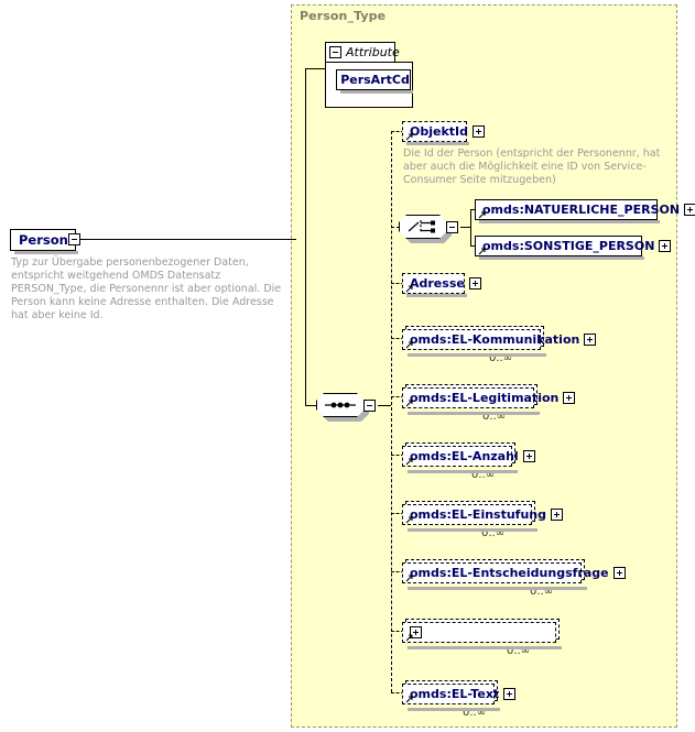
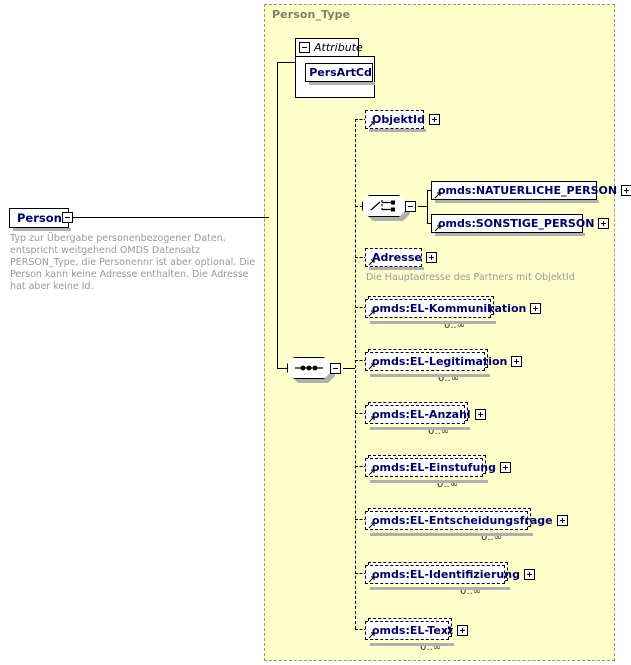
  Person
  Typ zur Übergabe personenbezogener Daten, entspricht weitgehend OMDS Datensatz PERSON_Type, die Personennr ist aber optional. Die Person kann keine Adresse enthalten. Die Adresse hat aber keine Id.
  Person_Type
  Attribute
  PersArtCd
  ObjektId
- Die Id der Person (entspricht der Personennr, hat aber auch die Möglichkeit eine ID von Service-Consumer Seite mitzugeben)
  omds:NATUERLICHE_PERSON
  omds:SONSTIGE_PERSON
  Adresse
+ Die Hauptadresse des Partners mit ObjektId
  omds:EL-Kommunikation
  0..∞
  omds:EL-Legitimation
  0..∞
  omds:EL-Anzahl
  0..∞
  omds:EL-Einstufung
  0..∞
  omds:EL-Entscheidungsfrage
  0..∞
+ omds:EL-Identifizierung
  0..∞
  omds:EL-Text
  0..∞
